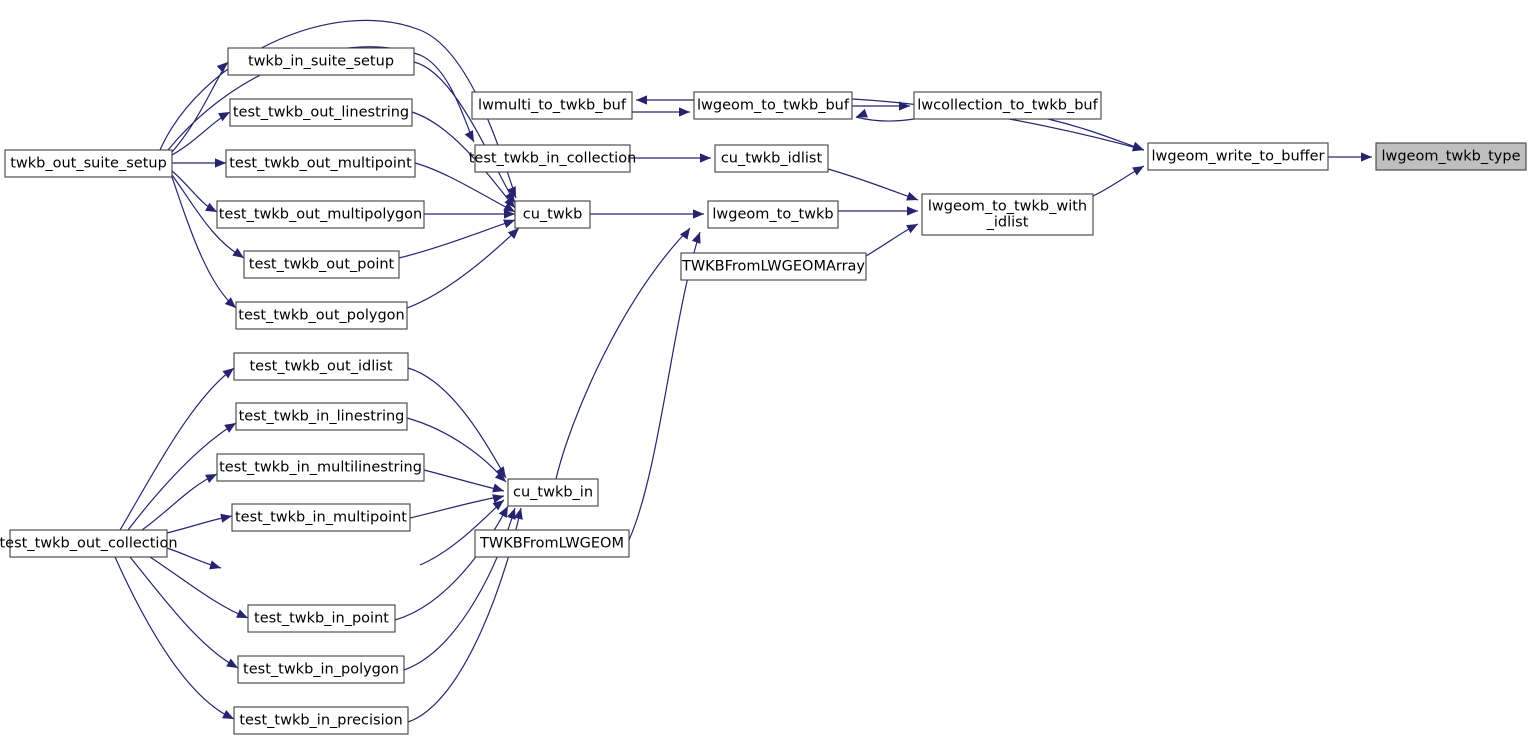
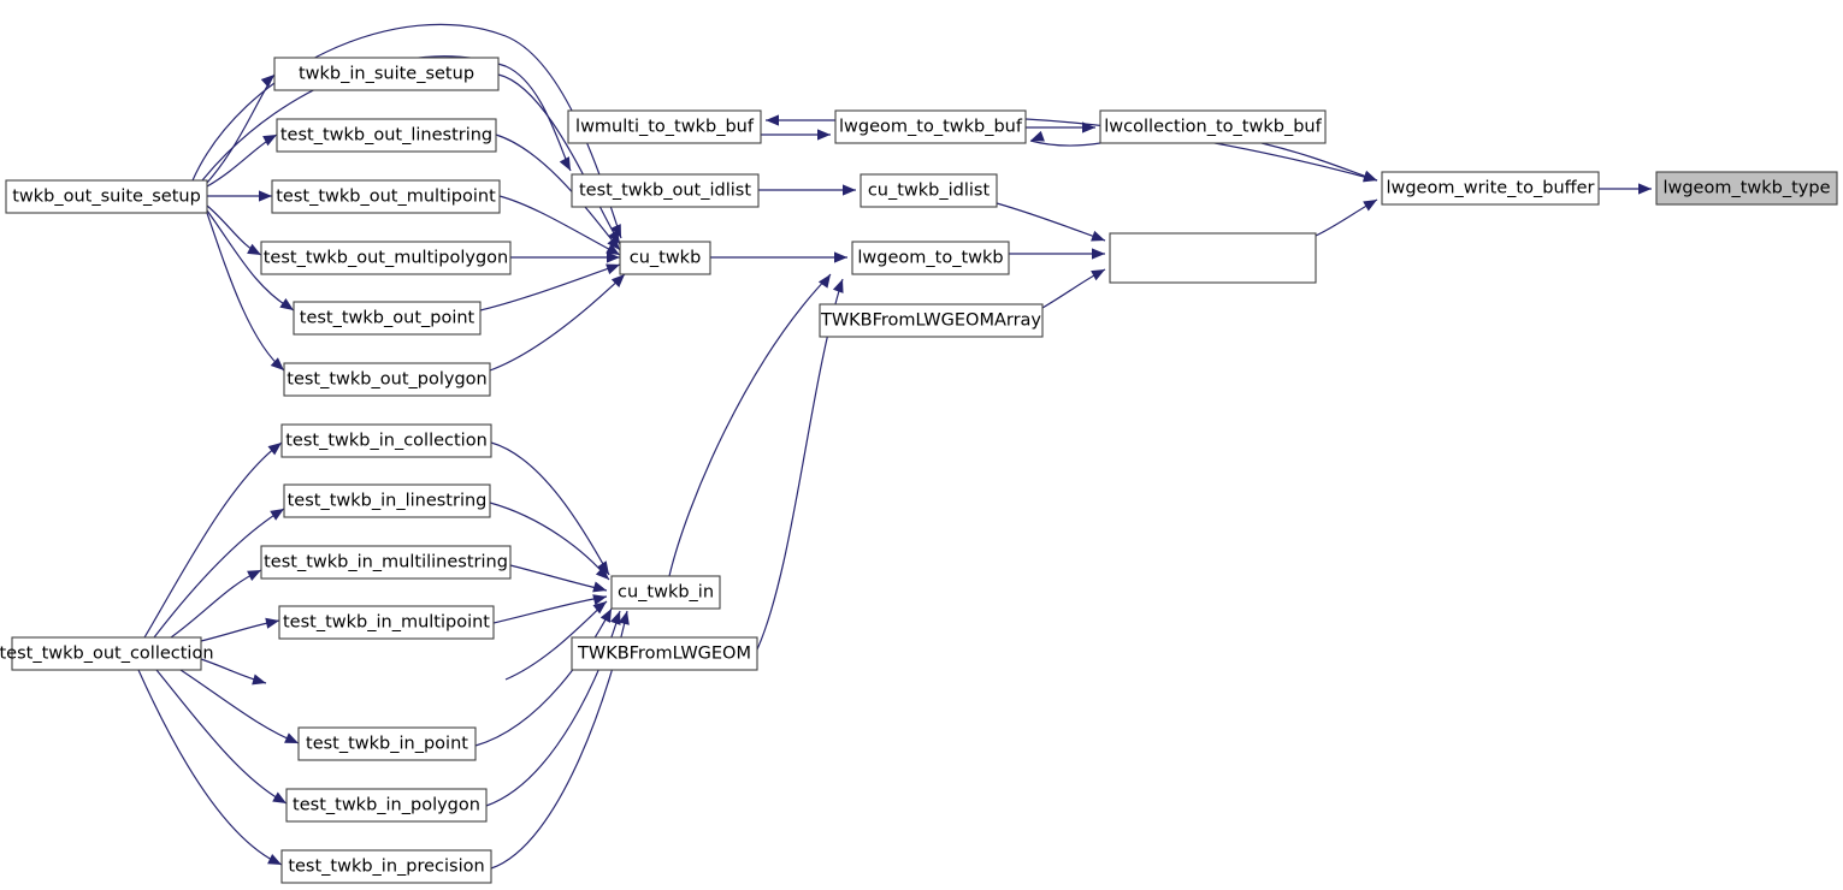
  twkb_out_suite_setup
  twkb_in_suite_setup
  test_twkb_out_linestring
  test_twkb_out_multipoint
  test_twkb_out_multipolygon
  test_twkb_out_point
  test_twkb_out_polygon
  cu_twkb
- test_twkb_in_collection
+ test_twkb_out_idlist
  lwmulti_to_twkb_buf
  lwgeom_to_twkb_buf
  lwcollection_to_twkb_buf
  cu_twkb_idlist
  lwgeom_to_twkb
  TWKBFromLWGEOMArray
- lwgeom_to_twkb_with _idlist
  lwgeom_write_to_buffer
  lwgeom_twkb_type
  test_twkb_out_collection
- test_twkb_out_idlist
+ test_twkb_in_collection
  test_twkb_in_linestring
  test_twkb_in_multilinestring
  test_twkb_in_multipoint
  test_twkb_in_point
  test_twkb_in_polygon
  test_twkb_in_precision
  cu_twkb_in
  TWKBFromLWGEOM
